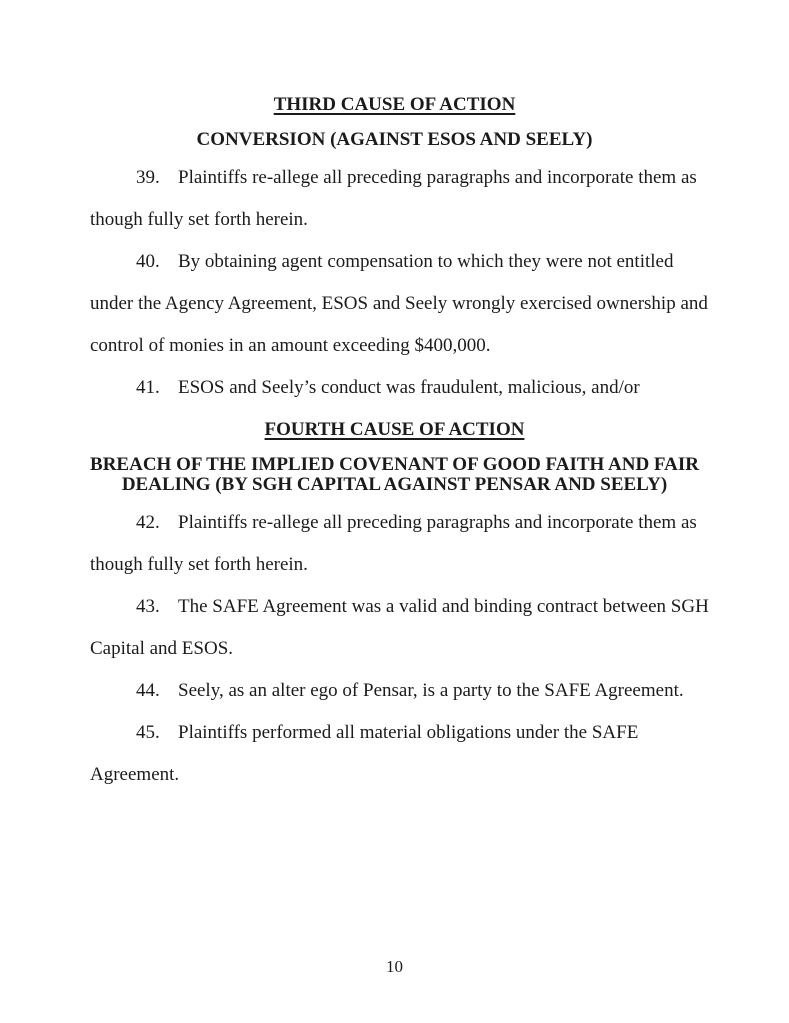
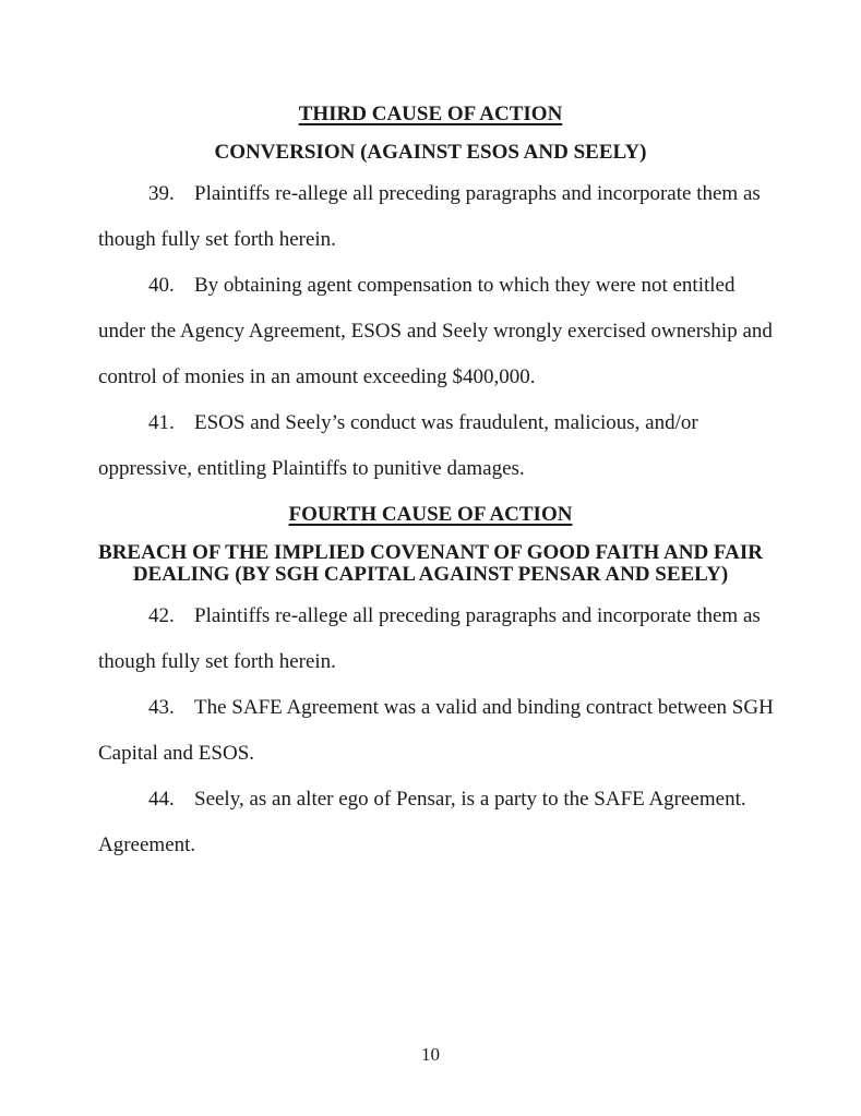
  THIRD CAUSE OF ACTION
  CONVERSION (AGAINST ESOS AND SEELY)
  39. Plaintiffs re-allege all preceding paragraphs and incorporate them as
  though fully set forth herein.
  40. By obtaining agent compensation to which they were not entitled
  under the Agency Agreement, ESOS and Seely wrongly exercised ownership and
  control of monies in an amount exceeding $400,000.
  41. ESOS and Seely’s conduct was fraudulent, malicious, and/or
+ oppressive, entitling Plaintiffs to punitive damages.
  FOURTH CAUSE OF ACTION
  BREACH OF THE IMPLIED COVENANT OF GOOD FAITH AND FAIR
  DEALING (BY SGH CAPITAL AGAINST PENSAR AND SEELY)
  42. Plaintiffs re-allege all preceding paragraphs and incorporate them as
  though fully set forth herein.
  43. The SAFE Agreement was a valid and binding contract between SGH
  Capital and ESOS.
  44. Seely, as an alter ego of Pensar, is a party to the SAFE Agreement.
- 45. Plaintiffs performed all material obligations under the SAFE
  Agreement.
  10
